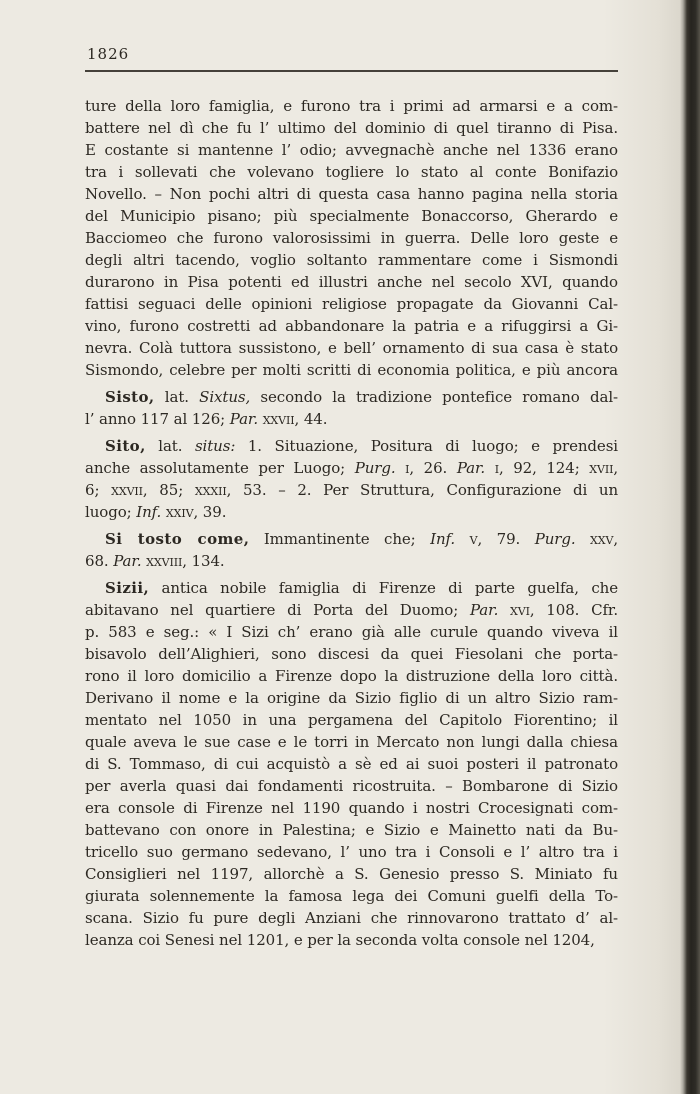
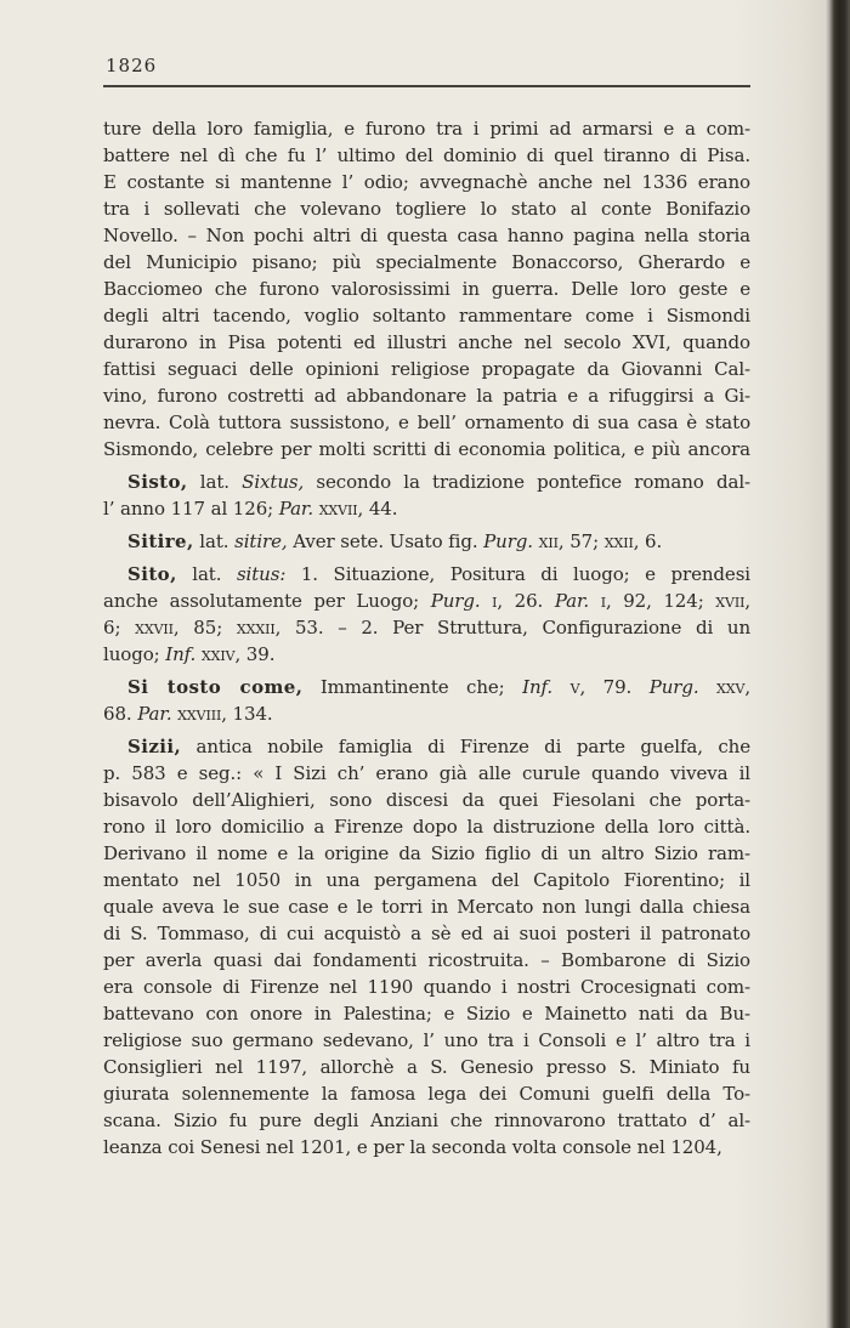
  1826
  ture della loro famiglia, e furono tra i primi ad armarsi e a com-
  battere nel dì che fu l’ ultimo del dominio di quel tiranno di Pisa.
  E costante si mantenne l’ odio; avvegnachè anche nel 1336 erano
  tra i sollevati che volevano togliere lo stato al conte Bonifazio
  Novello. – Non pochi altri di questa casa hanno pagina nella storia
  del Municipio pisano; più specialmente Bonaccorso, Gherardo e
  Bacciomeo che furono valorosissimi in guerra. Delle loro geste e
  degli altri tacendo, voglio soltanto rammentare come i Sismondi
  durarono in Pisa potenti ed illustri anche nel secolo XVI, quando
  fattisi seguaci delle opinioni religiose propagate da Giovanni Cal-
  vino, furono costretti ad abbandonare la patria e a rifuggirsi a Gi-
  nevra. Colà tuttora sussistono, e bell’ ornamento di sua casa è stato
  Sismondo, celebre per molti scritti di economia politica, e più ancora
  Sisto, lat. Sixtus, secondo la tradizione pontefice romano dal-
  l’ anno 117 al 126; Par. xxvii, 44.
+ Sitire, lat. sitire, Aver sete. Usato fig. Purg. xii, 57; xxii, 6.
  Sito, lat. situs: 1. Situazione, Positura di luogo; e prendesi
  anche assolutamente per Luogo; Purg. i, 26. Par. i, 92, 124; xvii,
  6; xxvii, 85; xxxii, 53. – 2. Per Struttura, Configurazione di un
  luogo; Inf. xxiv, 39.
  Si tosto come, Immantinente che; Inf. v, 79. Purg. xxv,
  68. Par. xxviii, 134.
  Sizii, antica nobile famiglia di Firenze di parte guelfa, che
- abitavano nel quartiere di Porta del Duomo; Par. xvi, 108. Cfr.
  p. 583 e seg.: « I Sizi ch’ erano già alle curule quando viveva il
  bisavolo dell’Alighieri, sono discesi da quei Fiesolani che porta-
  rono il loro domicilio a Firenze dopo la distruzione della loro città.
  Derivano il nome e la origine da Sizio figlio di un altro Sizio ram-
  mentato nel 1050 in una pergamena del Capitolo Fiorentino; il
  quale aveva le sue case e le torri in Mercato non lungi dalla chiesa
  di S. Tommaso, di cui acquistò a sè ed ai suoi posteri il patronato
  per averla quasi dai fondamenti ricostruita. – Bombarone di Sizio
  era console di Firenze nel 1190 quando i nostri Crocesignati com-
  battevano con onore in Palestina; e Sizio e Mainetto nati da Bu-
- tricello suo germano sedevano, l’ uno tra i Consoli e l’ altro tra i
+ religiose suo germano sedevano, l’ uno tra i Consoli e l’ altro tra i
  Consiglieri nel 1197, allorchè a S. Genesio presso S. Miniato fu
  giurata solennemente la famosa lega dei Comuni guelfi della To-
  scana. Sizio fu pure degli Anziani che rinnovarono trattato d’ al-
  leanza coi Senesi nel 1201, e per la seconda volta console nel 1204,
